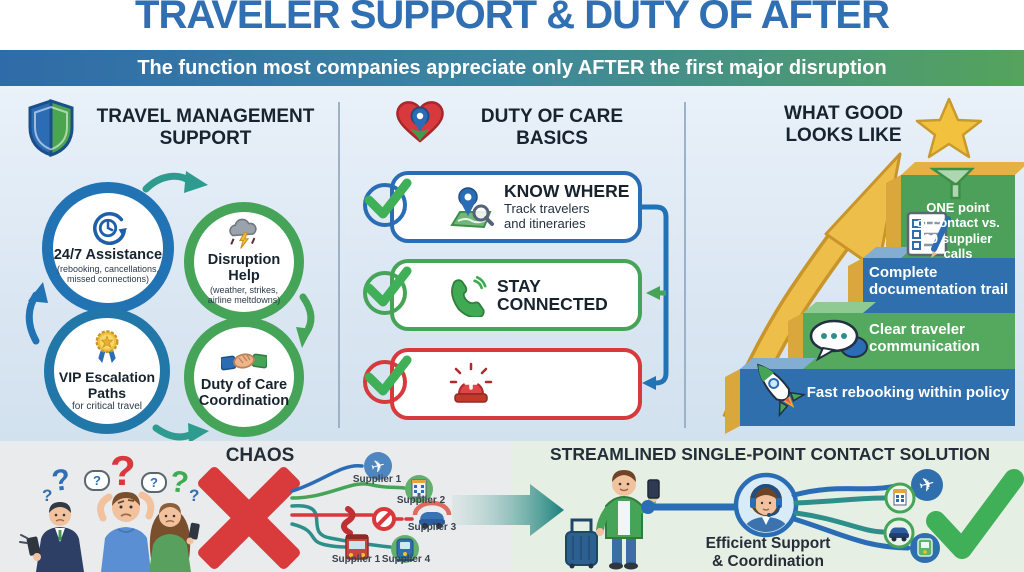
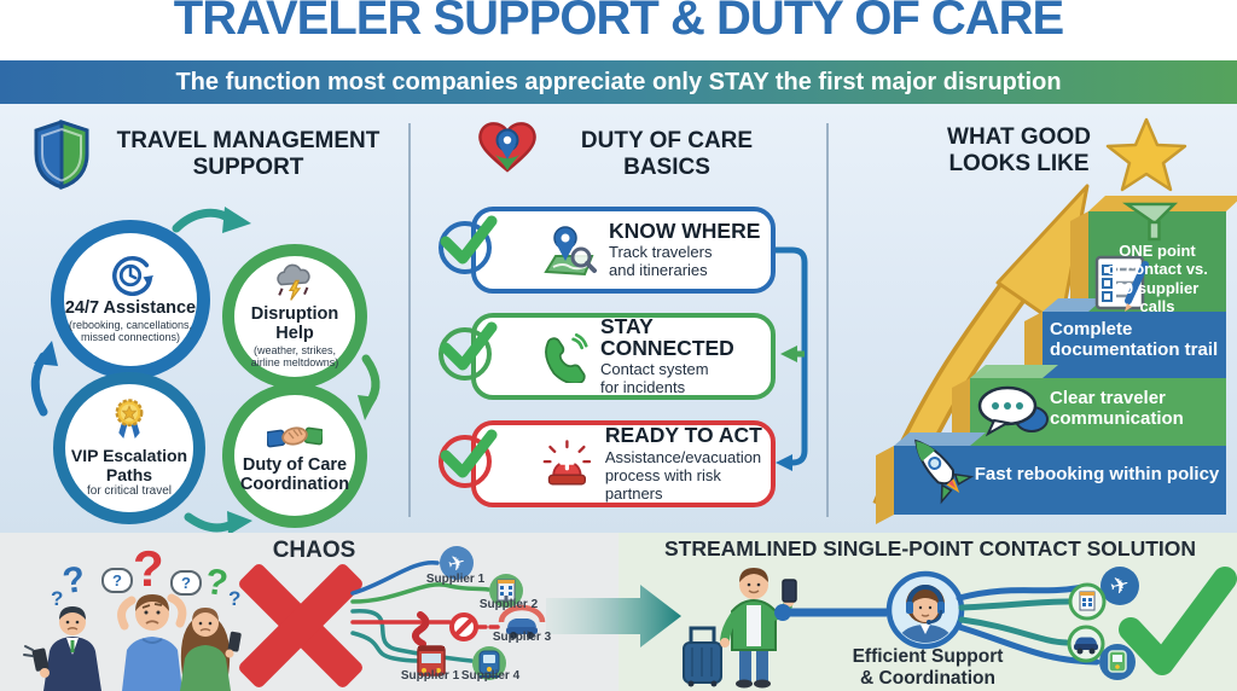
- TRAVELER SUPPORT & DUTY OF AFTER
+ TRAVELER SUPPORT & DUTY OF CARE
- The function most companies appreciate only AFTER the first major disruption
+ The function most companies appreciate only STAY the first major disruption
  TRAVEL MANAGEMENT
  SUPPORT
  24/7 Assistance
  (rebooking, cancellations,
  missed connections)
  Disruption Help
  (weather, strikes,
  airline meltdowns)
  VIP Escalation
  Paths
  for critical travel
  Duty of Care
  Coordination
  DUTY OF CARE
  BASICS
  KNOW WHERE
  Track travelers
  and itineraries
  STAY CONNECTED
+ Contact system
+ for incidents
+ READY TO ACT
+ Assistance/evacuation
+ process with risk partners
  WHAT GOOD
  LOOKS LIKE
  ONE point
  of contact vs.
  20 supplier
  calls
  Complete
  documentation trail
  Clear traveler
  communication
  Fast rebooking within policy
  CHAOS
  STREAMLINED SINGLE-POINT CONTACT SOLUTION
  ?
  ?
  ?
  ?
  ?
  Supplier 1
  Supplier 2
  Supplier 3
  Supplier 1
  Supplier 4
  Efficient Support
  & Coordination
